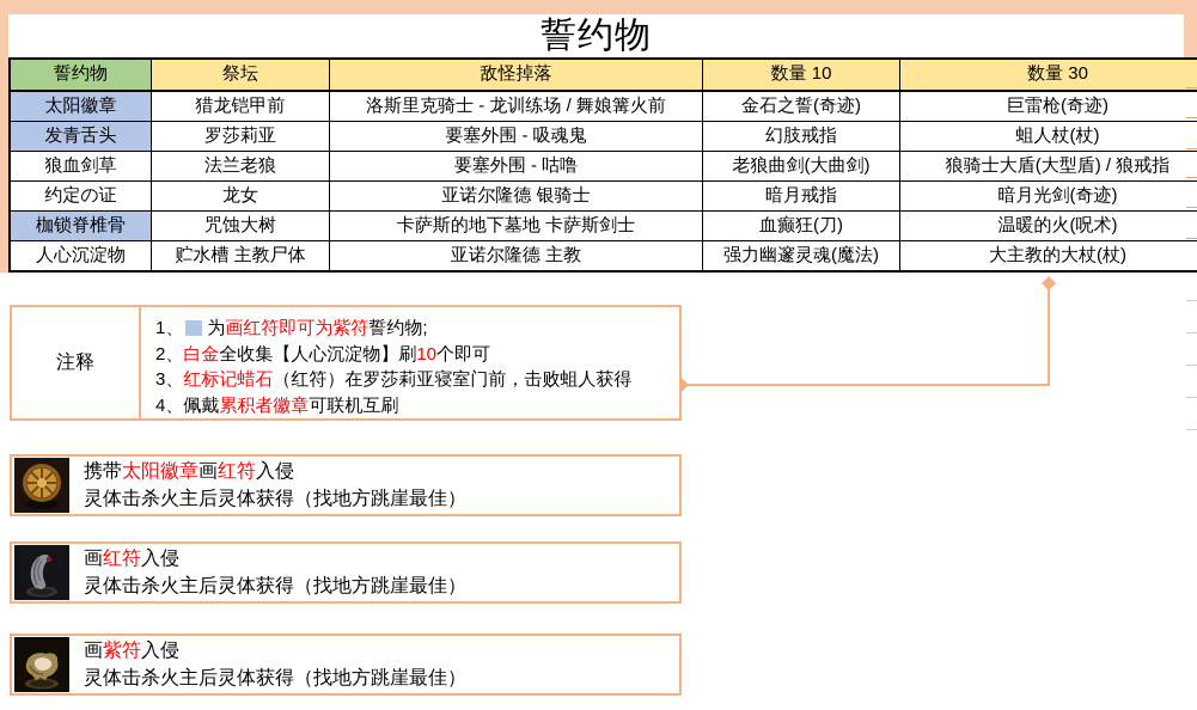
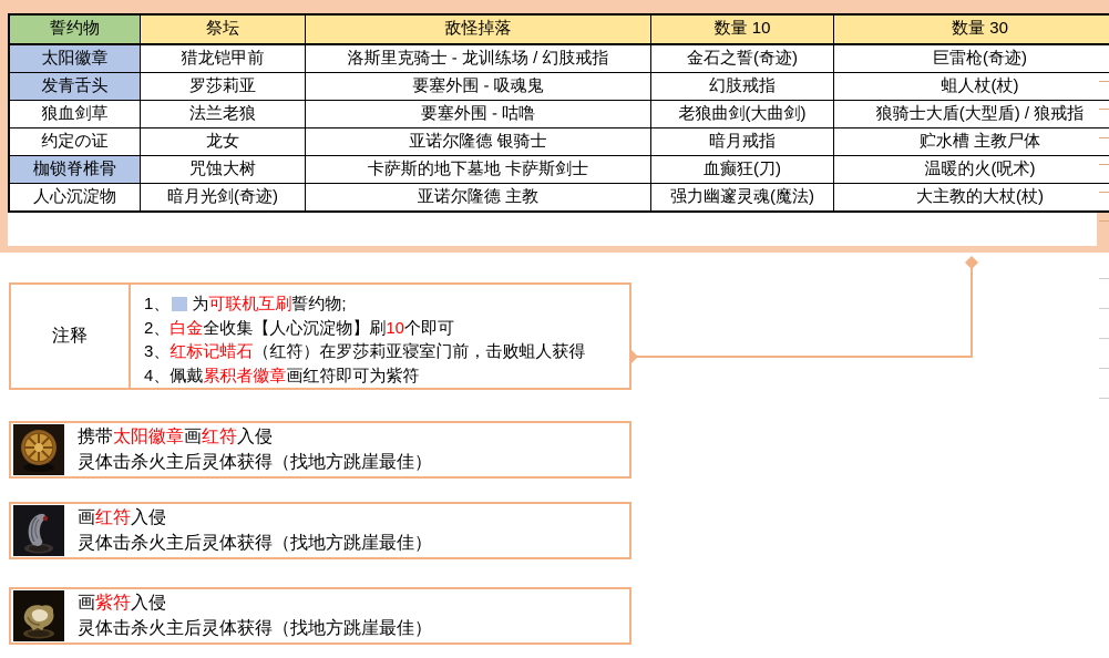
- 誓约物
  誓约物	祭坛	敌怪掉落	数量 10	数量 30
- 太阳徽章	猎龙铠甲前	洛斯里克骑士 - 龙训练场 / 舞娘篝火前	金石之誓(奇迹)	巨雷枪(奇迹)
+ 太阳徽章	猎龙铠甲前	洛斯里克骑士 - 龙训练场 / 幻肢戒指	金石之誓(奇迹)	巨雷枪(奇迹)
  发青舌头	罗莎莉亚	要塞外围 - 吸魂鬼	幻肢戒指	蛆人杖(杖)
  狼血剑草	法兰老狼	要塞外围 - 咕噜	老狼曲剑(大曲剑)	狼骑士大盾(大型盾) / 狼戒指
- 约定の证	龙女	亚诺尔隆德 银骑士	暗月戒指	暗月光剑(奇迹)
+ 约定の证	龙女	亚诺尔隆德 银骑士	暗月戒指	贮水槽 主教尸体
  枷锁脊椎骨	咒蚀大树	卡萨斯的地下墓地 卡萨斯剑士	血癫狂(刀)	温暖的火(呪术)
- 人心沉淀物	贮水槽 主教尸体	亚诺尔隆德 主教	强力幽邃灵魂(魔法)	大主教的大杖(杖)
+ 人心沉淀物	暗月光剑(奇迹)	亚诺尔隆德 主教	强力幽邃灵魂(魔法)	大主教的大杖(杖)
  注释
- 1、 为画红符即可为紫符誓约物;
+ 1、 为可联机互刷誓约物;
  2、白金全收集【人心沉淀物】刷10个即可
  3、红标记蜡石（红符）在罗莎莉亚寝室门前，击败蛆人获得
- 4、佩戴累积者徽章可联机互刷
+ 4、佩戴累积者徽章画红符即可为紫符
  携带太阳徽章画红符入侵
  灵体击杀火主后灵体获得（找地方跳崖最佳）
  画红符入侵
  灵体击杀火主后灵体获得（找地方跳崖最佳）
  画紫符入侵
  灵体击杀火主后灵体获得（找地方跳崖最佳）
